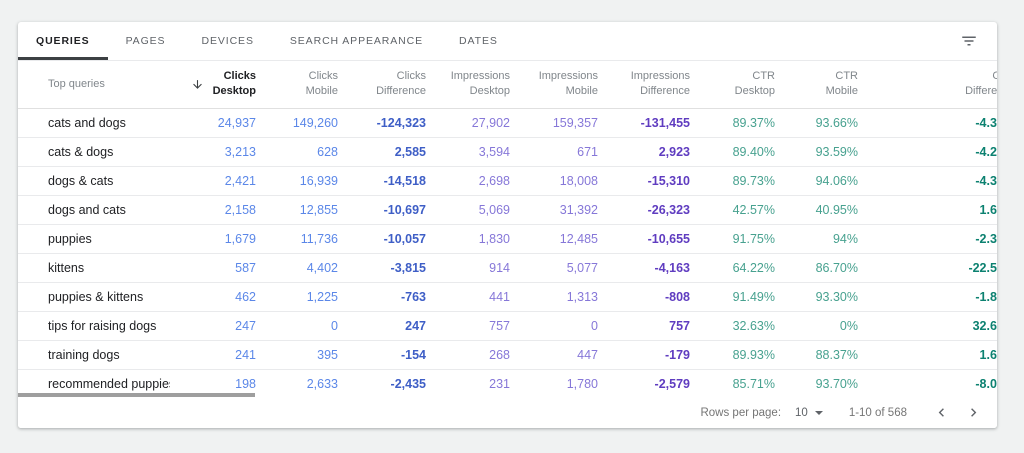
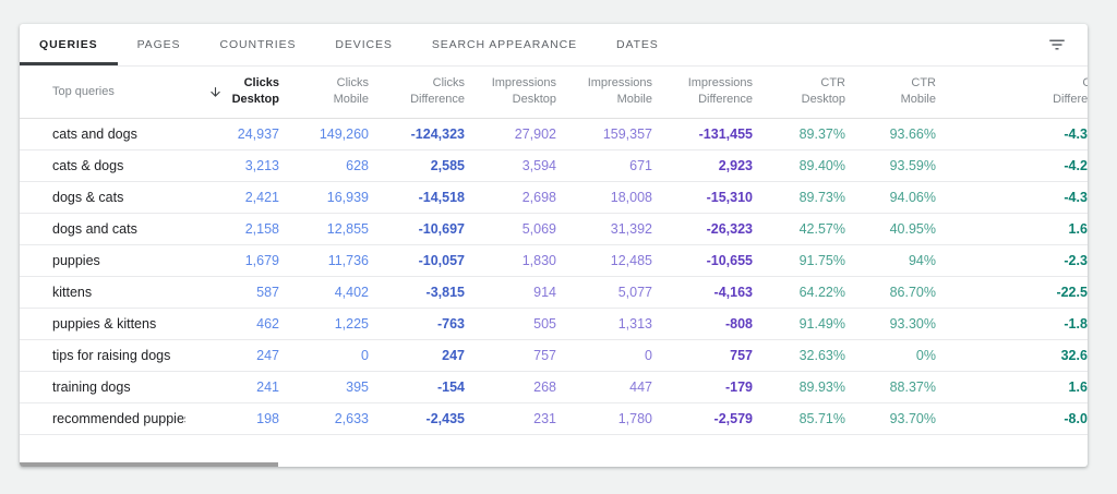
  QUERIES
  PAGES
+ COUNTRIES
  DEVICES
  SEARCH APPEARANCE
  DATES
  Top queries	ClicksDesktop	ClicksMobile	ClicksDifference	ImpressionsDesktop	ImpressionsMobile	ImpressionsDifference	CTRDesktop	CTRMobile	CDiffere
  cats and dogs	24,937	149,260	-124,323	27,902	159,357	-131,455	89.37%	93.66%	-4.3
  cats & dogs	3,213	628	2,585	3,594	671	2,923	89.40%	93.59%	-4.2
  dogs & cats	2,421	16,939	-14,518	2,698	18,008	-15,310	89.73%	94.06%	-4.3
  dogs and cats	2,158	12,855	-10,697	5,069	31,392	-26,323	42.57%	40.95%	1.6
  puppies	1,679	11,736	-10,057	1,830	12,485	-10,655	91.75%	94%	-2.3
  kittens	587	4,402	-3,815	914	5,077	-4,163	64.22%	86.70%	-22.5
- puppies & kittens	462	1,225	-763	441	1,313	-808	91.49%	93.30%	-1.8
+ puppies & kittens	462	1,225	-763	505	1,313	-808	91.49%	93.30%	-1.8
  tips for raising dogs	247	0	247	757	0	757	32.63%	0%	32.6
  training dogs	241	395	-154	268	447	-179	89.93%	88.37%	1.6
  recommended puppie	198	2,633	-2,435	231	1,780	-2,579	85.71%	93.70%	-8.0
- Rows per page:
- 10
- 1-10 of 568
